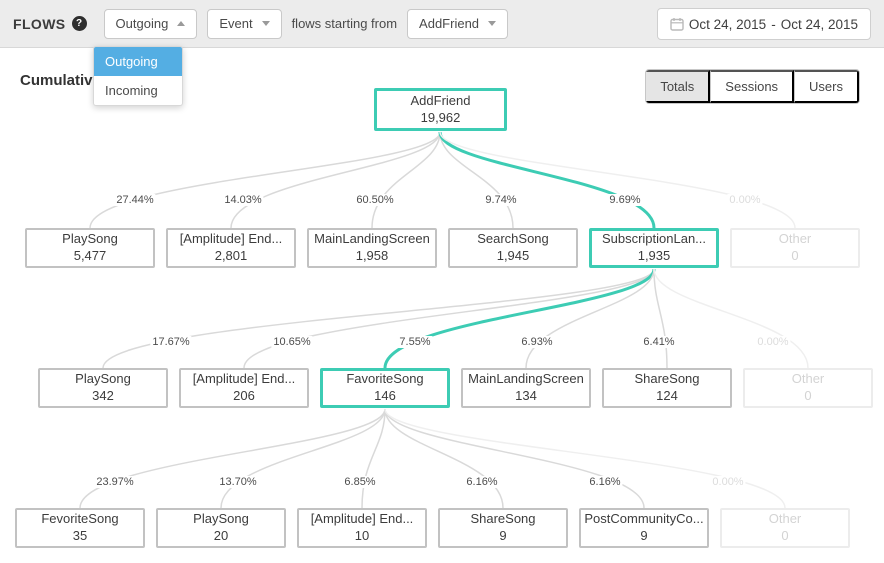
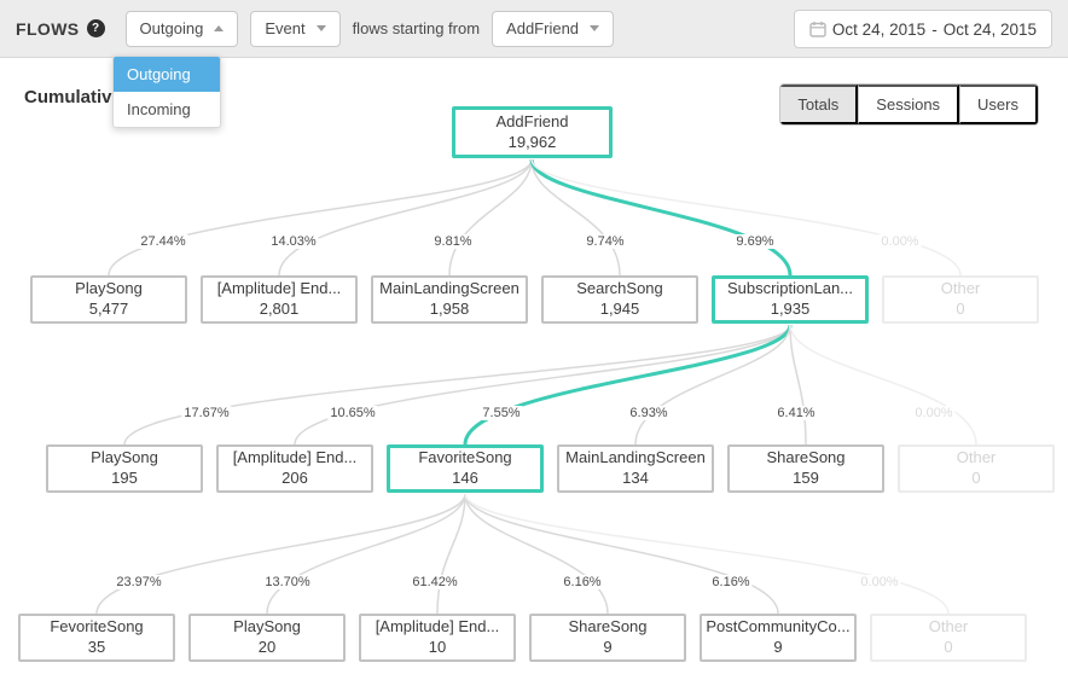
  FLOWS
  ?
  Outgoing
  Event
  flows starting from
  AddFriend
  Oct 24, 2015
  -
  Oct 24, 2015
  Outgoing
  Incoming
  Cumulativ
  Totals
  Sessions
  Users
  AddFriend
  19,962
  27.44%
  14.03%
- 60.50%
+ 9.81%
  9.74%
  9.69%
  0.00%
  PlaySong
  5,477
  [Amplitude] End...
  2,801
  MainLandingScreen
  1,958
  SearchSong
  1,945
  SubscriptionLan...
  1,935
  Other
  0
  17.67%
  10.65%
  7.55%
  6.93%
  6.41%
  0.00%
  PlaySong
- 342
+ 195
  [Amplitude] End...
  206
  FavoriteSong
  146
  MainLandingScreen
  134
  ShareSong
- 124
+ 159
  Other
  0
  23.97%
  13.70%
- 6.85%
+ 61.42%
  6.16%
  6.16%
  0.00%
  FevoriteSong
  35
  PlaySong
  20
  [Amplitude] End...
  10
  ShareSong
  9
  PostCommunityCo...
  9
  Other
  0
